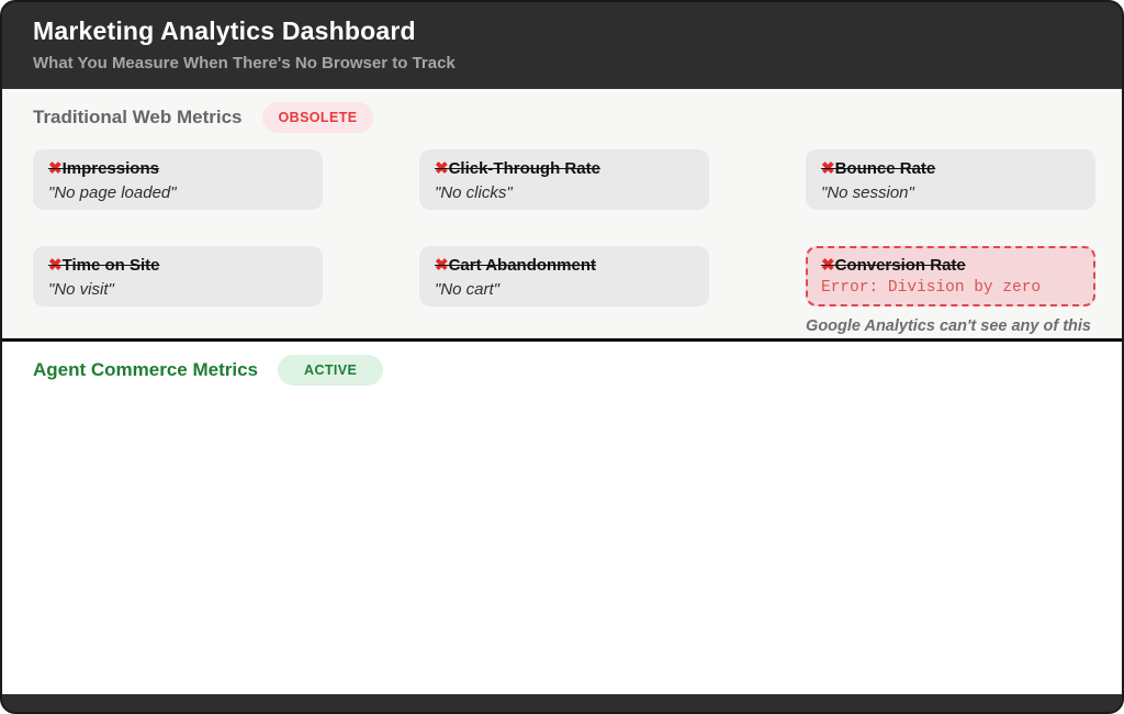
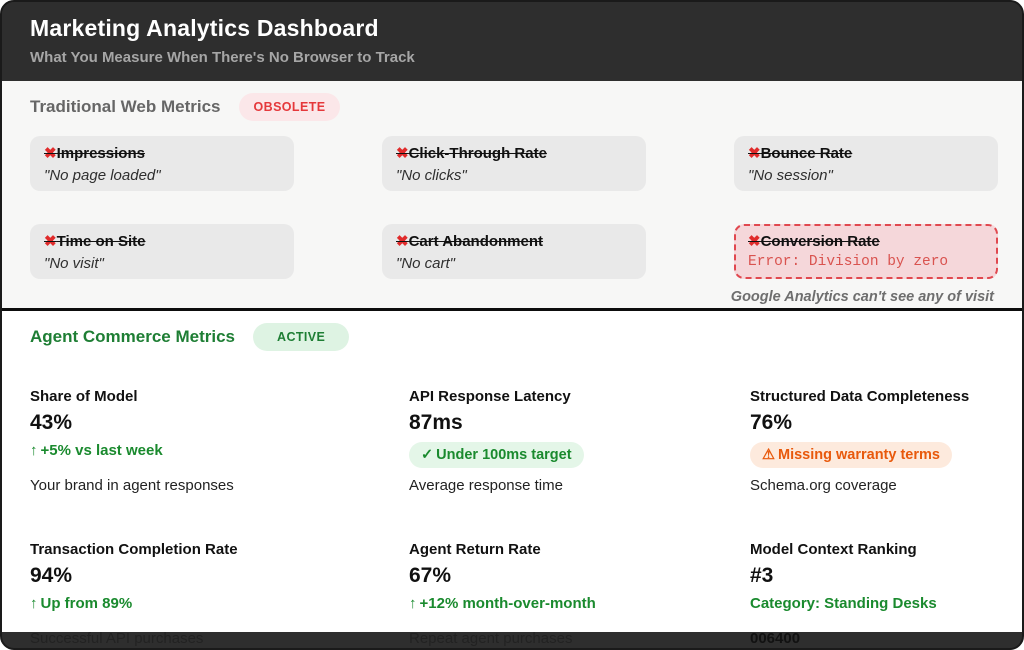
  Marketing Analytics Dashboard
  What You Measure When There's No Browser to Track
  Traditional Web Metrics
  OBSOLETE
  ✖Impressions
  "No page loaded"
  ✖Click-Through Rate
  "No clicks"
  ✖Bounce Rate
  "No session"
  ✖Time on Site
  "No visit"
  ✖Cart Abandonment
  "No cart"
  ✖Conversion Rate
  Error: Division by zero
- Google Analytics can't see any of this
+ Google Analytics can't see any of visit
  Agent Commerce Metrics
  ACTIVE
+ Share of Model
+ 43%
+ ↑ +5% vs last week
+ Your brand in agent responses
+ API Response Latency
+ 87ms
+ ✓ Under 100ms target
+ Average response time
+ Structured Data Completeness
+ 76%
+ ⚠ Missing warranty terms
+ Schema.org coverage
+ Transaction Completion Rate
+ 94%
+ ↑ Up from 89%
+ Successful API purchases
+ Agent Return Rate
+ 67%
+ ↑ +12% month-over-month
+ Repeat agent purchases
+ Model Context Ranking
+ #3
+ Category: Standing Desks
+ 006400
